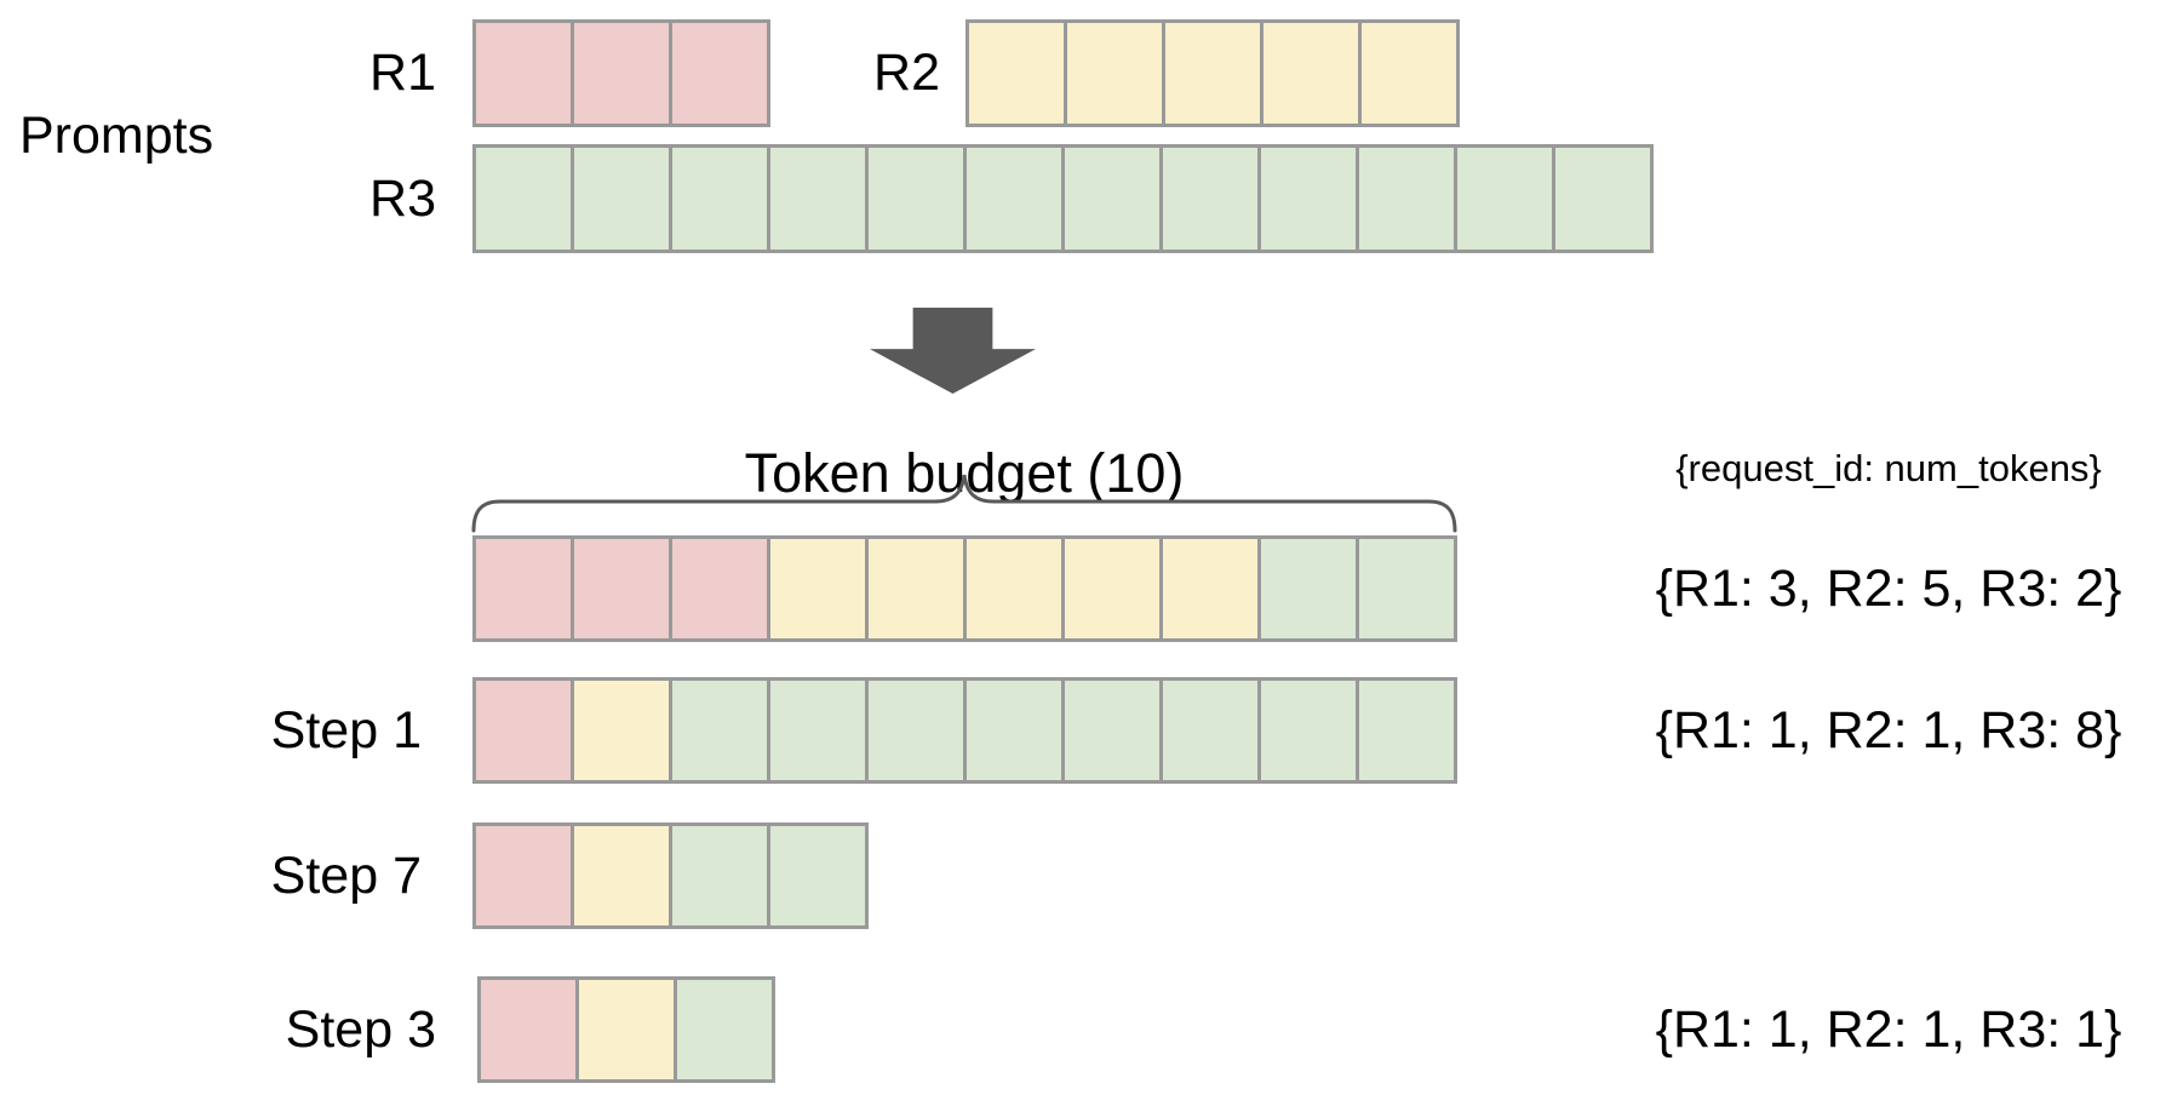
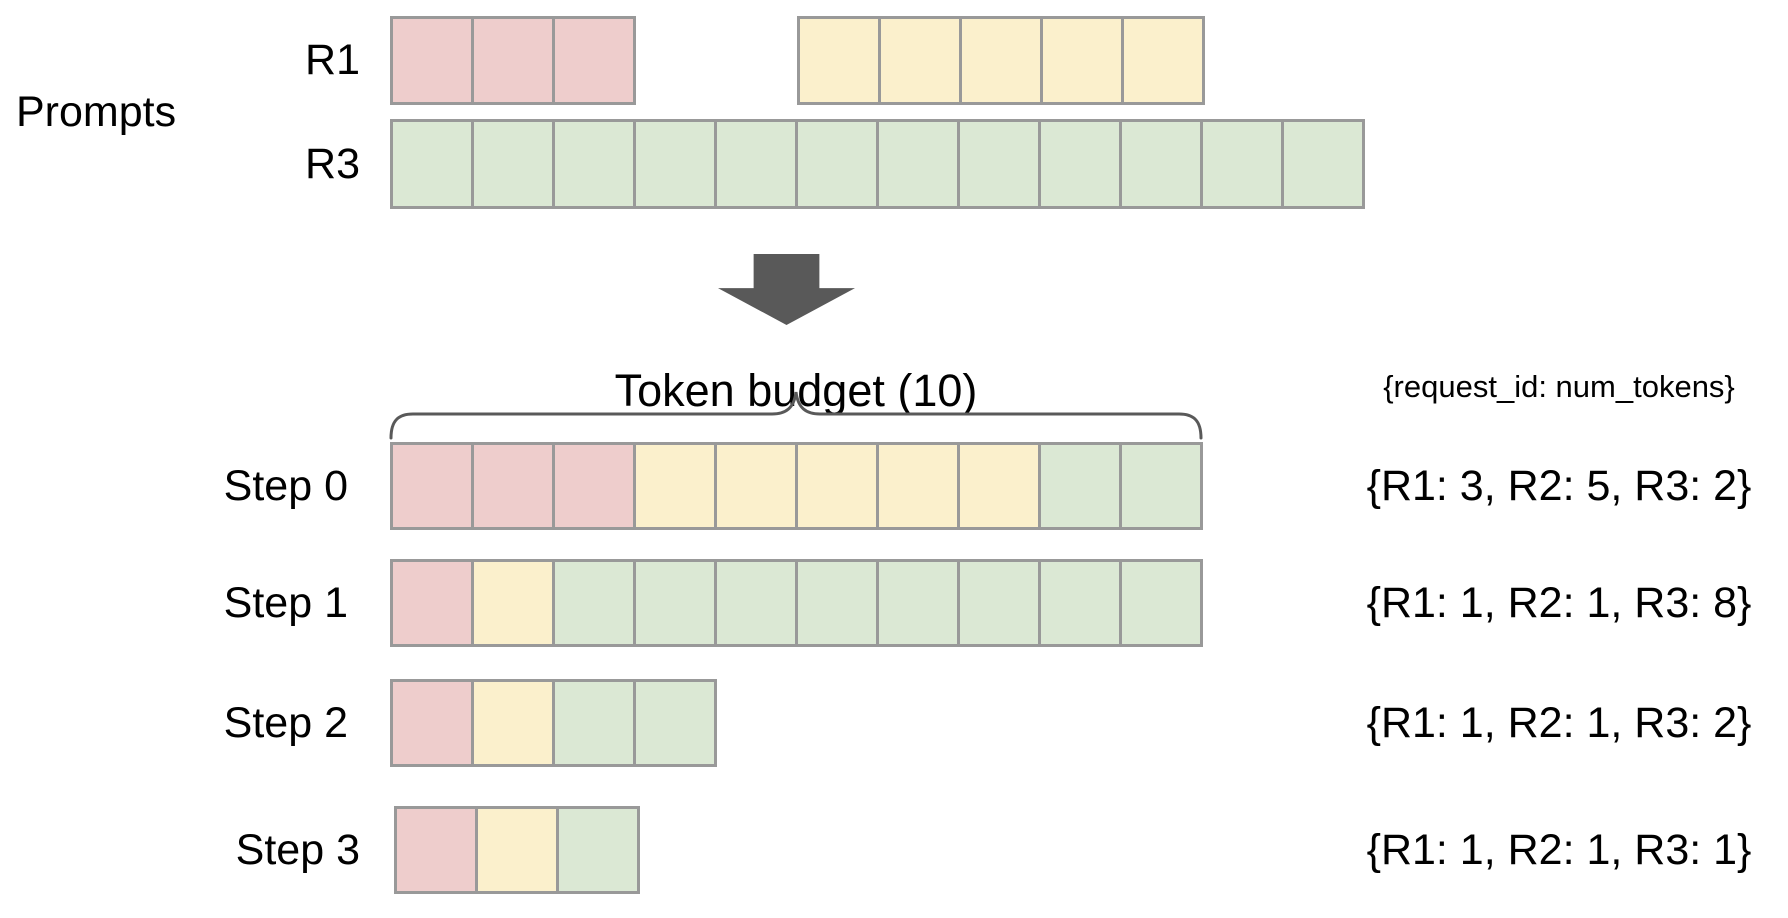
  Prompts
  R1
- R2
  R3
  Token budget (10)
  {request_id: num_tokens}
+ Step 0
  {R1: 3, R2: 5, R3: 2}
  Step 1
  {R1: 1, R2: 1, R3: 8}
- Step 7
+ Step 2
+ {R1: 1, R2: 1, R3: 2}
  Step 3
  {R1: 1, R2: 1, R3: 1}
